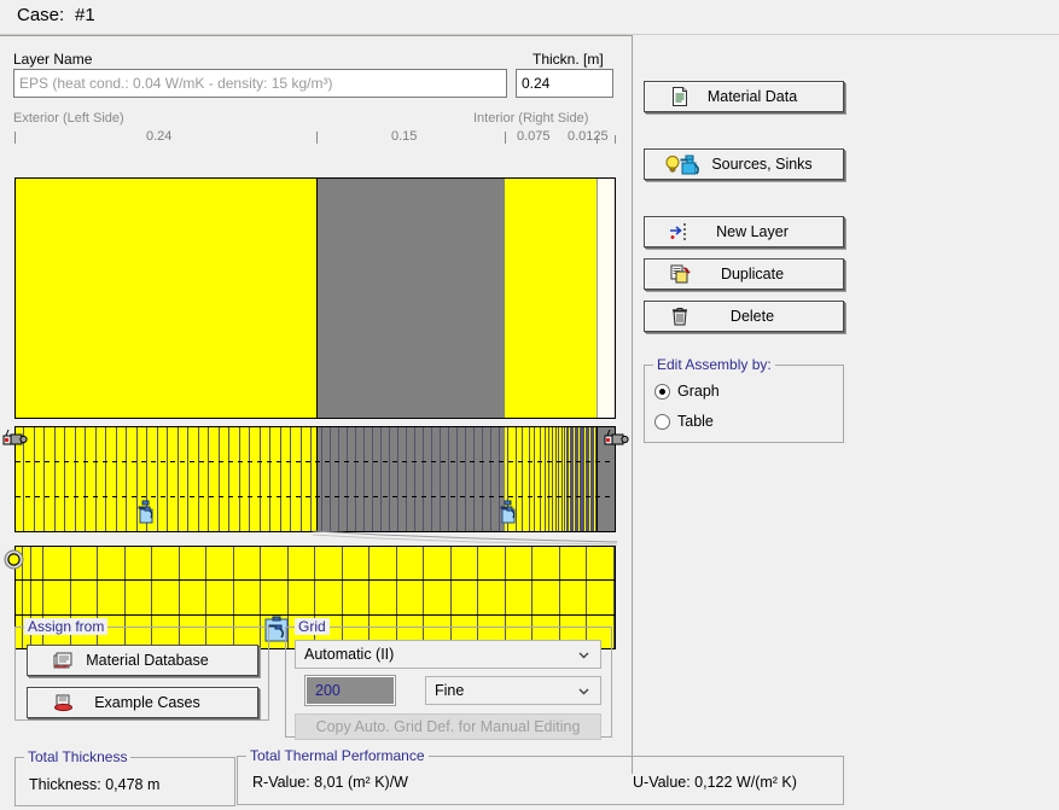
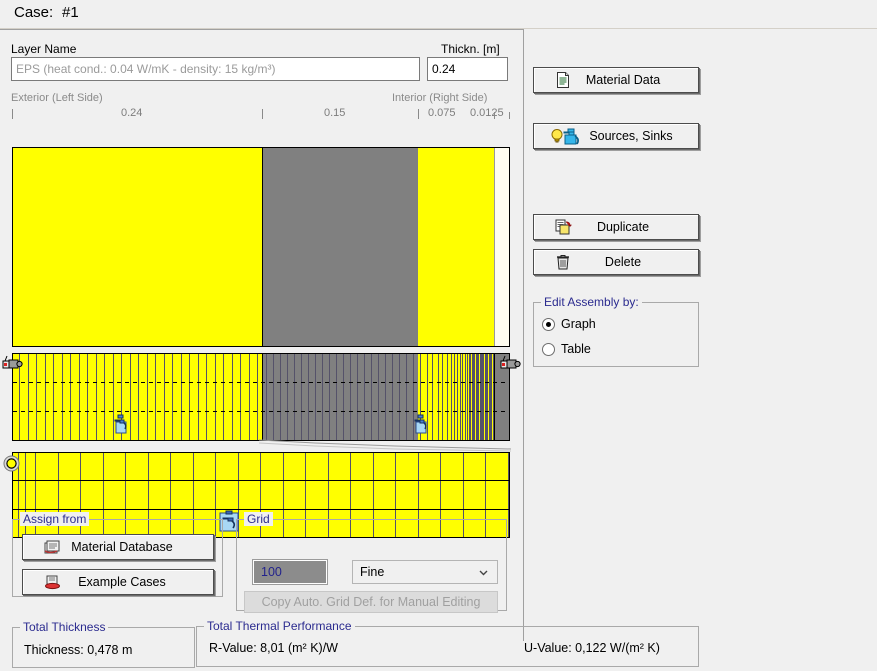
  Case:
  #1
  Layer Name
  EPS (heat cond.: 0.04 W/mK - density: 15 kg/m³)
  Thickn. [m]
  0.24
  Exterior (Left Side)
  Interior (Right Side)
  0.24
  0.15
  0.075
  0.015
  Assign from
  Material Database
  Example Cases
  Grid
- Automatic (II)
- 200
+ 100
  Fine
  Copy Auto. Grid Def. for Manual Editing
  Total Thickness
  Thickness: 0,478 m
  Material Data
  Sources, Sinks
- New Layer
  Duplicate
  Delete
  Edit Assembly by:
  Graph
  Table
  Total Thermal Performance
  R-Value: 8,01 (m² K)/W
  U-Value: 0,122 W/(m² K)
